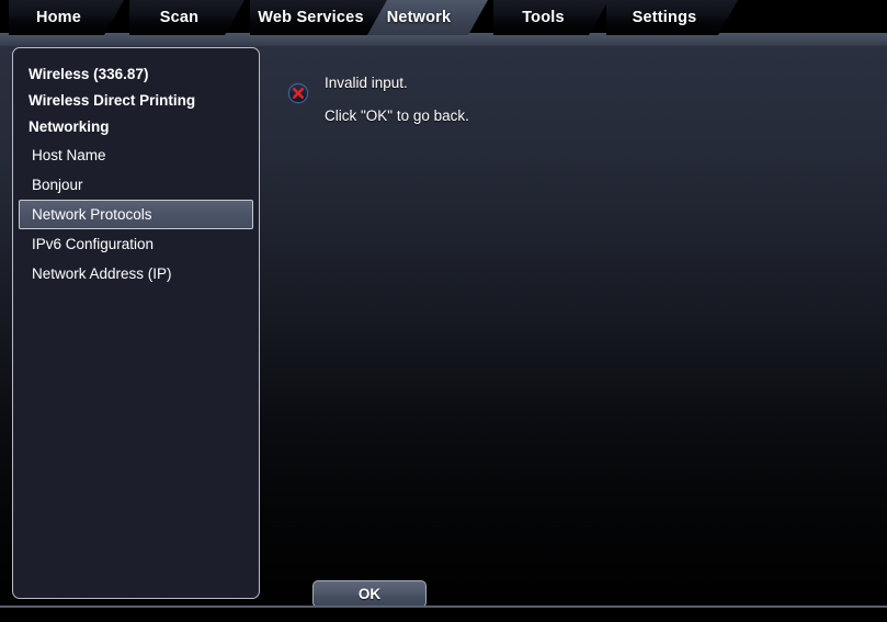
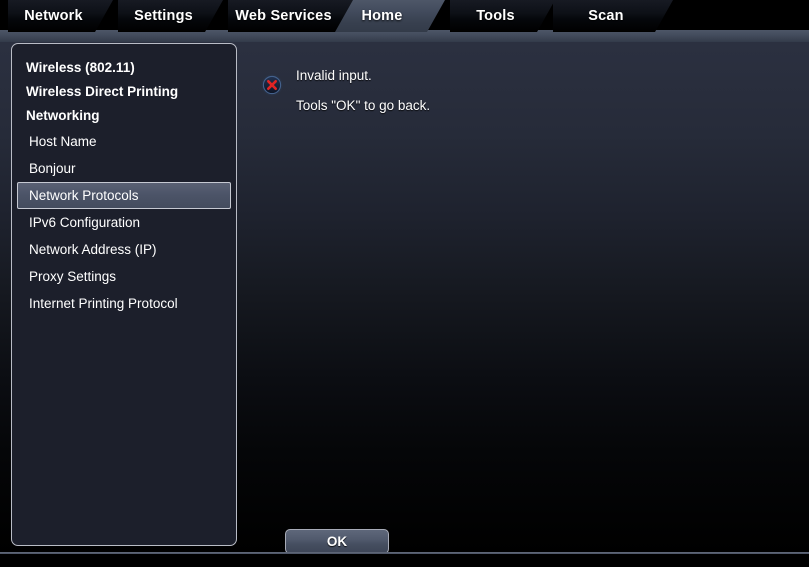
- Home
+ Network
- Scan
+ Settings
  Web Services
- Network
+ Home
  Tools
- Settings
+ Scan
- Wireless (336.87)
+ Wireless (802.11)
  Wireless Direct Printing
  Networking
  Host Name
  Bonjour
  Network Protocols
  IPv6 Configuration
  Network Address (IP)
+ Proxy Settings
+ Internet Printing Protocol
  Invalid input.
- Click "OK" to go back.
+ Tools "OK" to go back.
  OK
